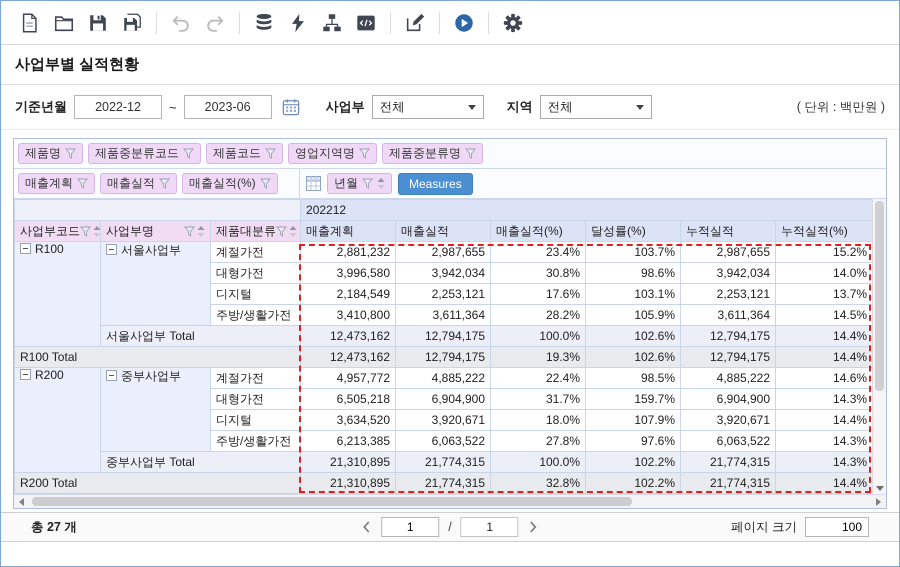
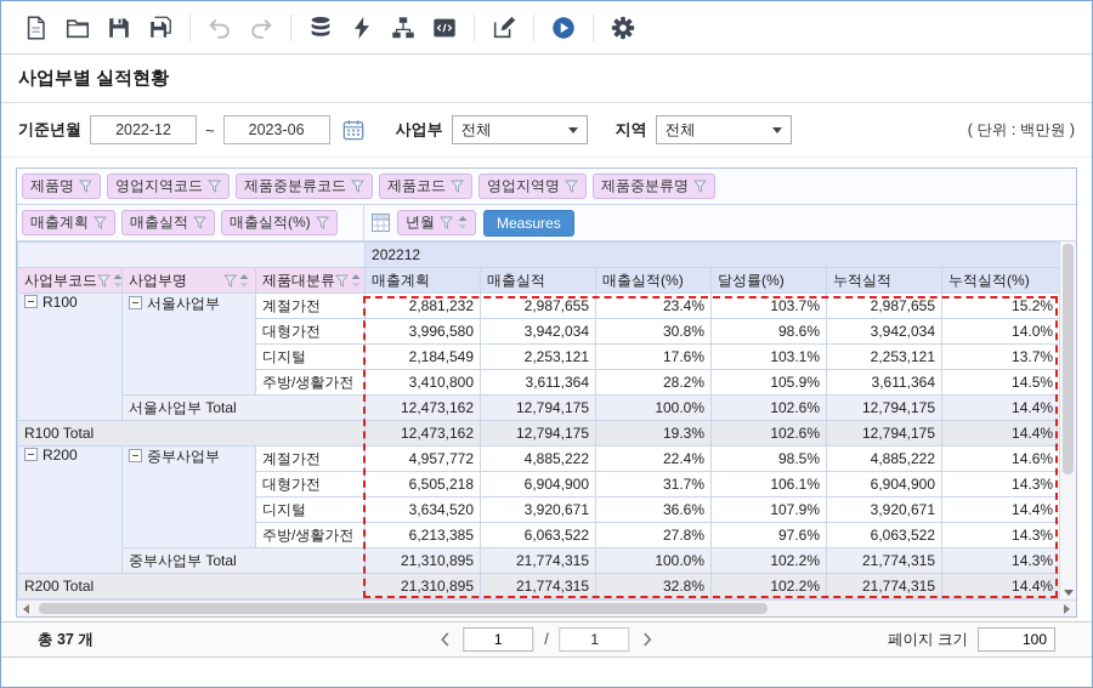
  사업부별 실적현황
  기준년월
  2022-12
  ~
  2023-06
  사업부
  전체
  지역
  전체
  ( 단위 : 백만원 )
  제품명
+ 영업지역코드
  제품중분류코드
  제품코드
  영업지역명
  제품중분류명
  매출계획
  매출실적
  매출실적(%)
  년월
  Measures
  	202212
  사업부코드	사업부명	제품대분류	매출계획	매출실적	매출실적(%)	달성률(%)	누적실적	누적실적(%)
  R100	서울사업부	계절가전	2,881,232	2,987,655	23.4%	103.7%	2,987,655	15.2%
  대형가전	3,996,580	3,942,034	30.8%	98.6%	3,942,034	14.0%
  디지털	2,184,549	2,253,121	17.6%	103.1%	2,253,121	13.7%
  주방/생활가전	3,410,800	3,611,364	28.2%	105.9%	3,611,364	14.5%
  서울사업부 Total	12,473,162	12,794,175	100.0%	102.6%	12,794,175	14.4%
  R100 Total	12,473,162	12,794,175	19.3%	102.6%	12,794,175	14.4%
  R200	중부사업부	계절가전	4,957,772	4,885,222	22.4%	98.5%	4,885,222	14.6%
- 대형가전	6,505,218	6,904,900	31.7%	159.7%	6,904,900	14.3%
+ 대형가전	6,505,218	6,904,900	31.7%	106.1%	6,904,900	14.3%
- 디지털	3,634,520	3,920,671	18.0%	107.9%	3,920,671	14.4%
+ 디지털	3,634,520	3,920,671	36.6%	107.9%	3,920,671	14.4%
  주방/생활가전	6,213,385	6,063,522	27.8%	97.6%	6,063,522	14.3%
  중부사업부 Total	21,310,895	21,774,315	100.0%	102.2%	21,774,315	14.3%
  R200 Total	21,310,895	21,774,315	32.8%	102.2%	21,774,315	14.4%
- 총 27 개
+ 총 37 개
  1
  /
  1
  페이지 크기
  100
